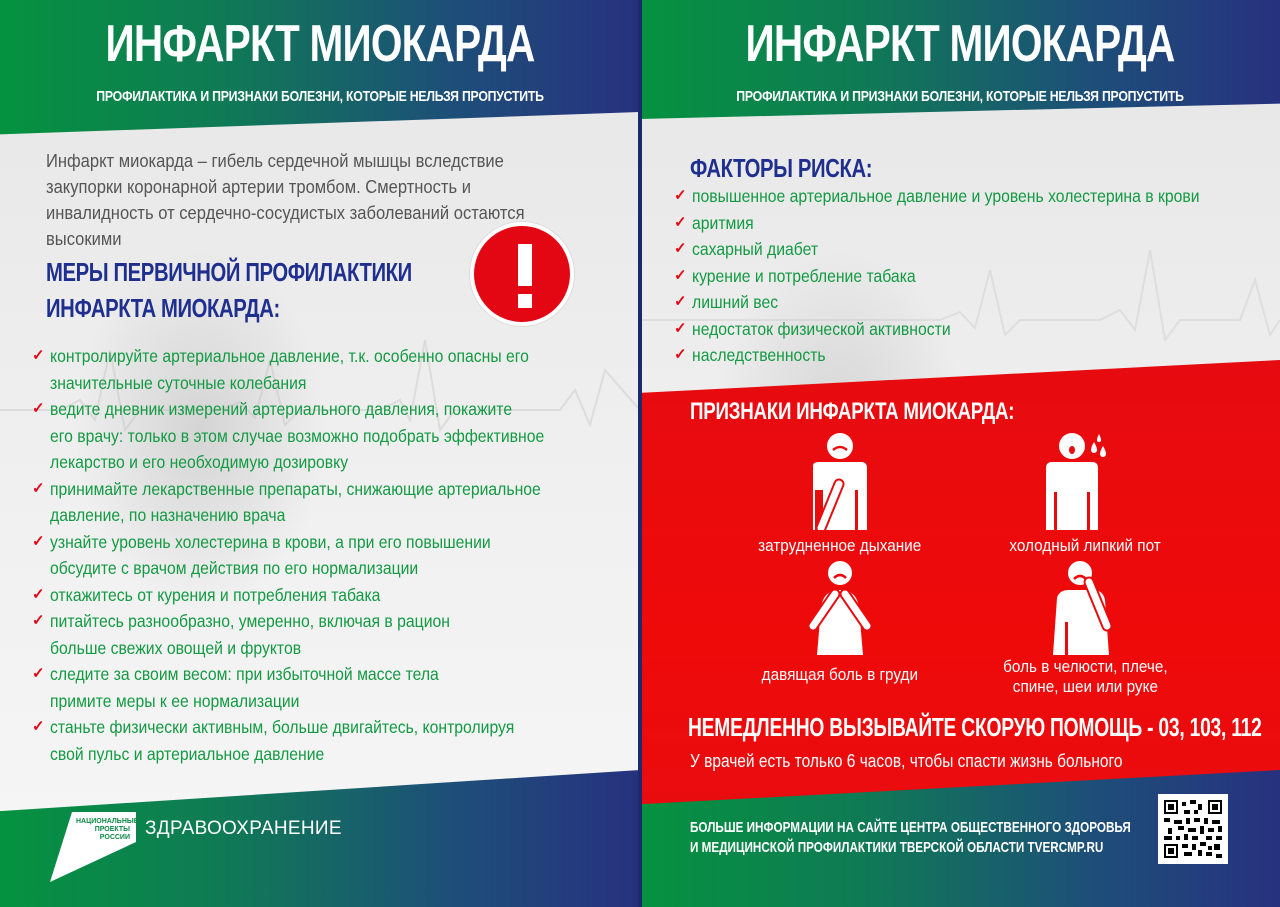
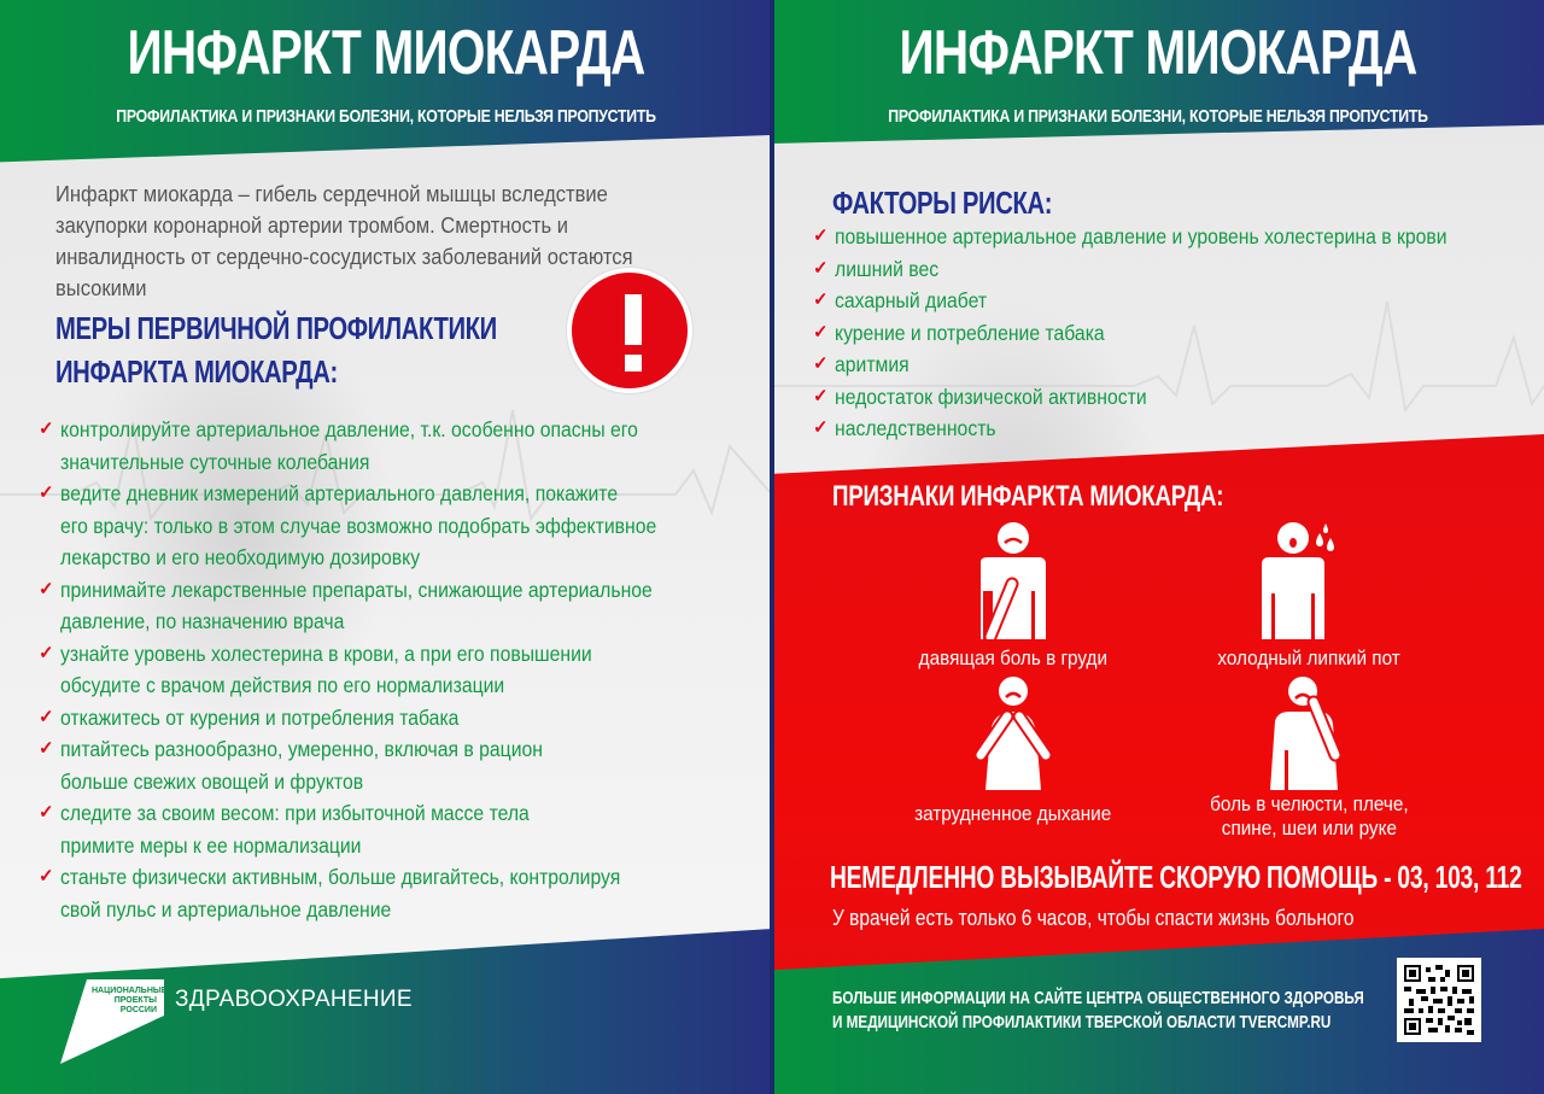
  ИНФАРКТ МИОКАРДА
  ПРОФИЛАКТИКА И ПРИЗНАКИ БОЛЕЗНИ, КОТОРЫЕ НЕЛЬЗЯ ПРОПУСТИТЬ
  Инфаркт миокарда – гибель сердечной мышцы вследствие закупорки коронарной артерии тромбом. Смертность и инвалидность от сердечно-сосудистых заболеваний остаются высокими
  МЕРЫ ПЕРВИЧНОЙ ПРОФИЛАКТИКИ
  ИНФАРКТА МИОКАРДА:
  ✓
  контролируйте артериальное давление, т.к. особенно опасны его
  значительные суточные колебания
  ✓
  ведите дневник измерений артериального давления, покажите
  его врачу: только в этом случае возможно подобрать эффективное
  лекарство и его необходимую дозировку
  ✓
  принимайте лекарственные препараты, снижающие артериальное
  давление, по назначению врача
  ✓
  узнайте уровень холестерина в крови, а при его повышении
  обсудите с врачом действия по его нормализации
  ✓
  откажитесь от курения и потребления табака
  ✓
  питайтесь разнообразно, умеренно, включая в рацион
  больше свежих овощей и фруктов
  ✓
  следите за своим весом: при избыточной массе тела
  примите меры к ее нормализации
  ✓
  станьте физически активным, больше двигайтесь, контролируя
  свой пульс и артериальное давление
  ЗДРАВООХРАНЕНИЕ
  ИНФАРКТ МИОКАРДА
  ПРОФИЛАКТИКА И ПРИЗНАКИ БОЛЕЗНИ, КОТОРЫЕ НЕЛЬЗЯ ПРОПУСТИТЬ
  ФАКТОРЫ РИСКА:
  ✓
  повышенное артериальное давление и уровень холестерина в крови
  ✓
- аритмия
+ лишний вес
  ✓
  сахарный диабет
  ✓
  курение и потребление табака
  ✓
- лишний вес
+ аритмия
  ✓
  недостаток физической активности
  ✓
  наследственность
  ПРИЗНАКИ ИНФАРКТА МИОКАРДА:
- затрудненное дыхание
+ давящая боль в груди
  холодный липкий пот
- давящая боль в груди
+ затрудненное дыхание
  боль в челюсти, плече,
  спине, шеи или руке
  НЕМЕДЛЕННО ВЫЗЫВАЙТЕ СКОРУЮ ПОМОЩЬ - 03, 103, 112
  У врачей есть только 6 часов, чтобы спасти жизнь больного
  БОЛЬШЕ ИНФОРМАЦИИ НА САЙТЕ ЦЕНТРА ОБЩЕСТВЕННОГО ЗДОРОВЬЯ
  И МЕДИЦИНСКОЙ ПРОФИЛАКТИКИ ТВЕРСКОЙ ОБЛАСТИ TVERCMP.RU
